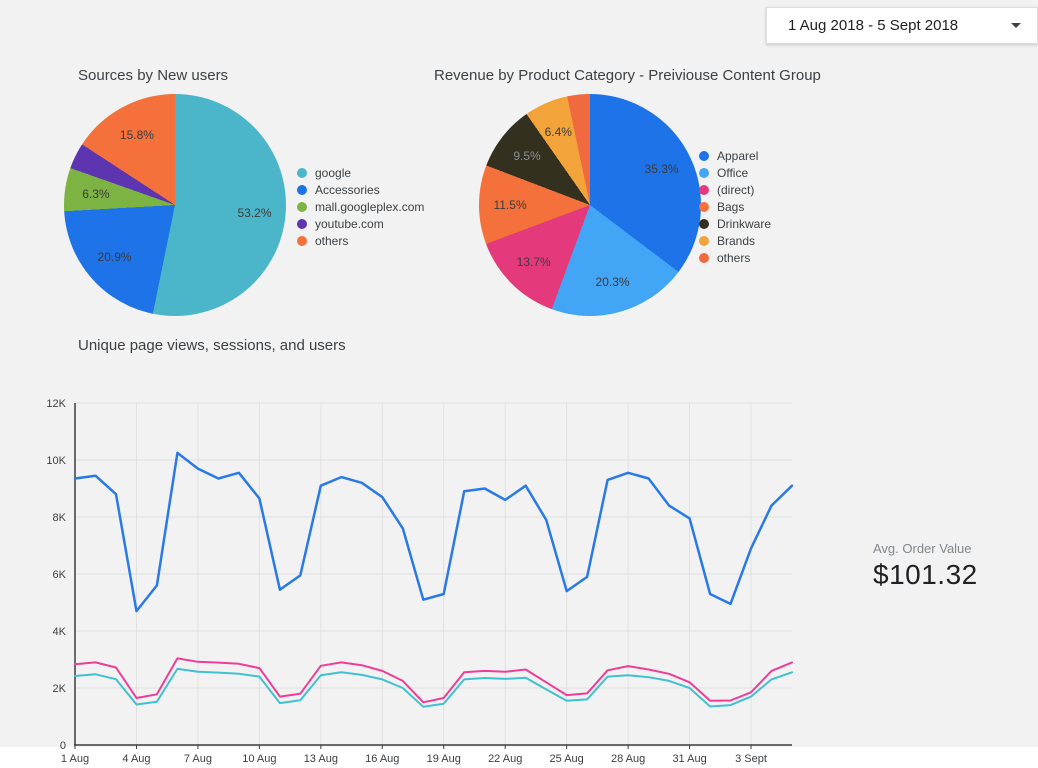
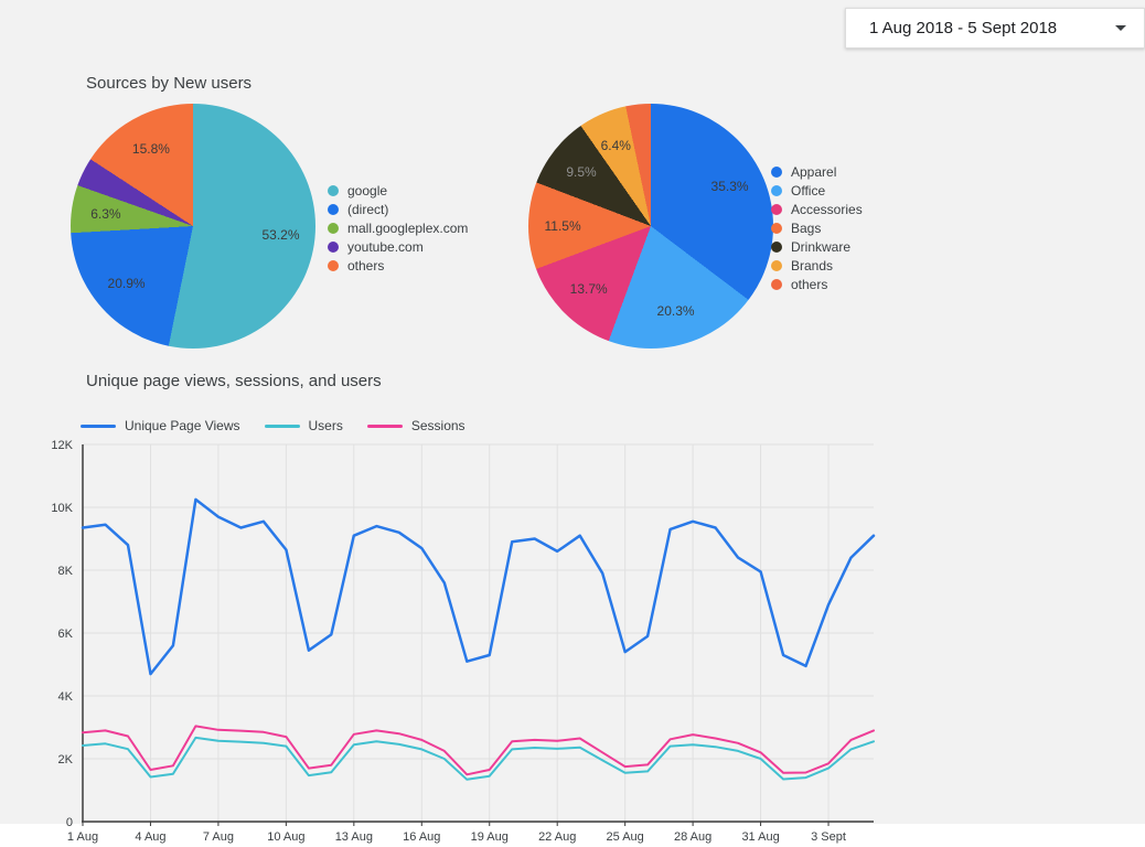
  1 Aug 2018 - 5 Sept 2018
  Sources by New users
  53.2%
  20.9%
  6.3%
  15.8%
  google
- Accessories
+ (direct)
  mall.googleplex.com
  youtube.com
  others
- Revenue by Product Category - Preiviouse Content Group
  35.3%
  20.3%
  13.7%
  11.5%
  9.5%
  6.4%
  Apparel
  Office
- (direct)
+ Accessories
  Bags
  Drinkware
  Brands
  others
  Unique page views, sessions, and users
+ Unique Page Views
+ Users
+ Sessions
  1 Aug
  4 Aug
  7 Aug
  10 Aug
  13 Aug
  16 Aug
  19 Aug
  22 Aug
  25 Aug
  28 Aug
  31 Aug
  3 Sept
  0
  2K
  4K
  6K
  8K
  10K
  12K
- Avg. Order Value
- $101.32
